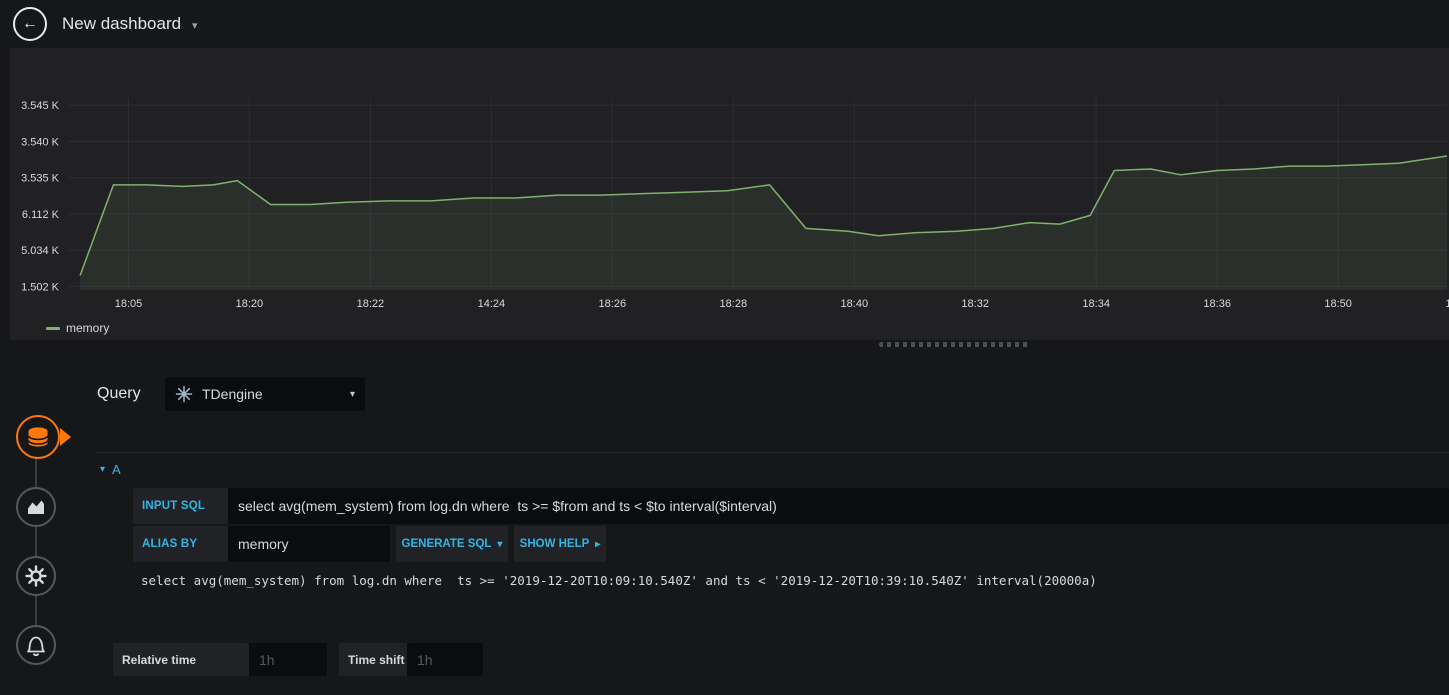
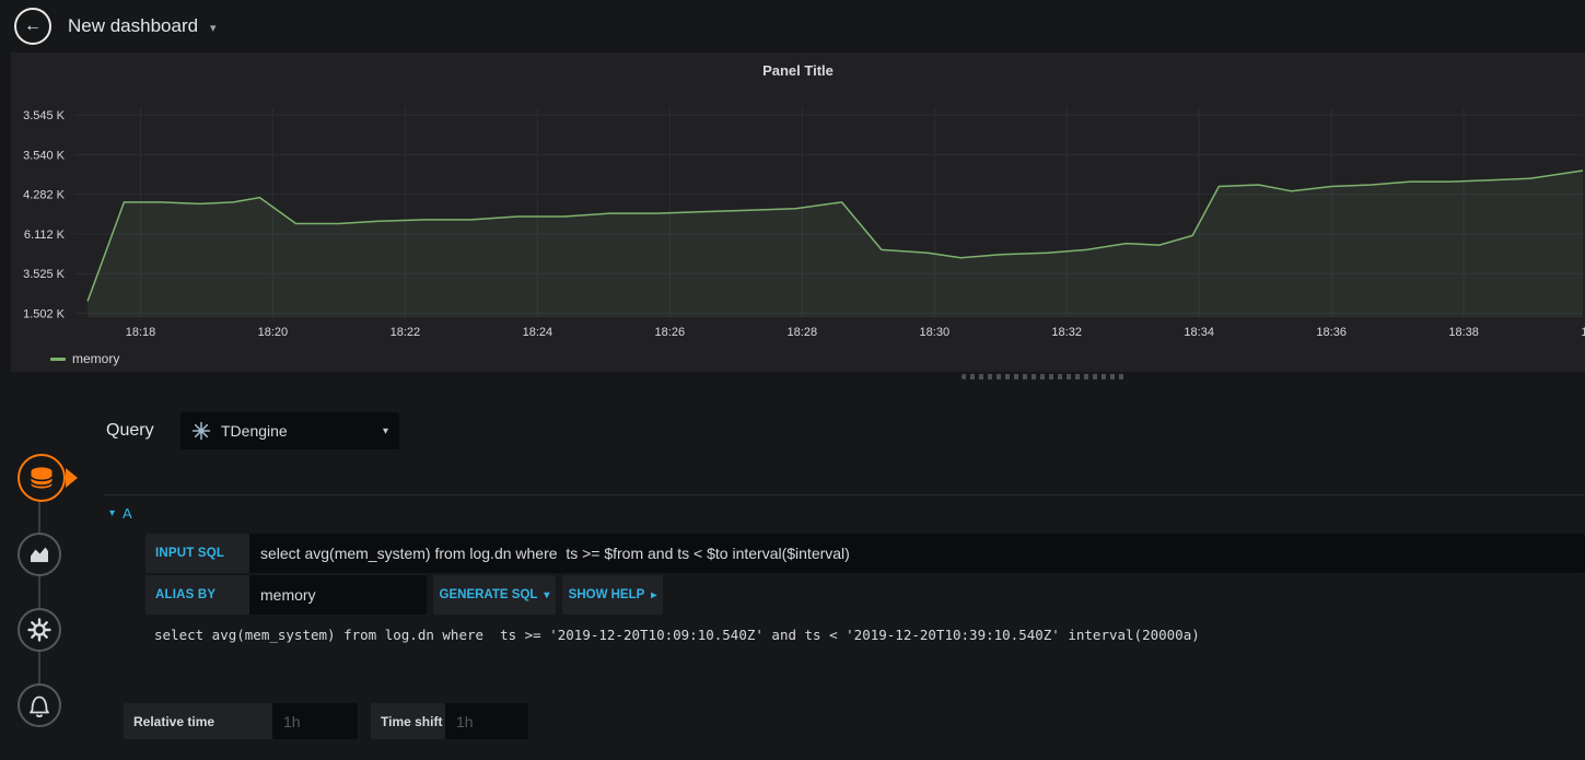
  ←
  New dashboard
  ▾
+ Panel Title
  1.502 K
- 5.034 K
+ 3.525 K
  6.112 K
- 3.535 K
+ 4.282 K
  3.540 K
  3.545 K
- 18:05
+ 18:18
  18:20
  18:22
- 14:24
+ 18:24
  18:26
  18:28
- 18:40
+ 18:30
  18:32
  18:34
  18:36
- 18:50
+ 18:38
  memory
  Query
  TDengine
  ▾
  ▾
  A
  INPUT SQL
  select avg(mem_system) from log.dn where ts >= $from and ts < $to interval($interval)
  ALIAS BY
  memory
  GENERATE SQL
  ▾
  SHOW HELP
  ▸
  select avg(mem_system) from log.dn where ts >= '2019-12-20T10:09:10.540Z' and ts < '2019-12-20T10:39:10.540Z' interval(20000a)
  Relative time
  1h
  Time shift
  1h
